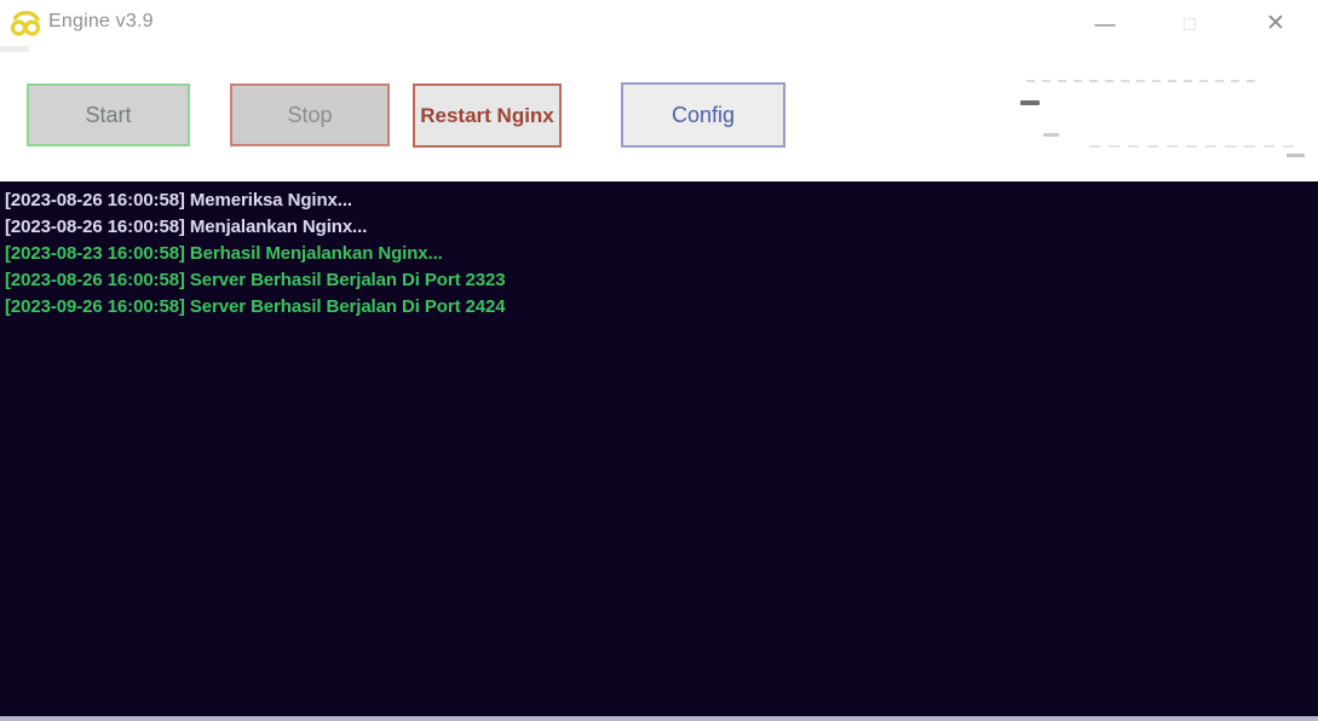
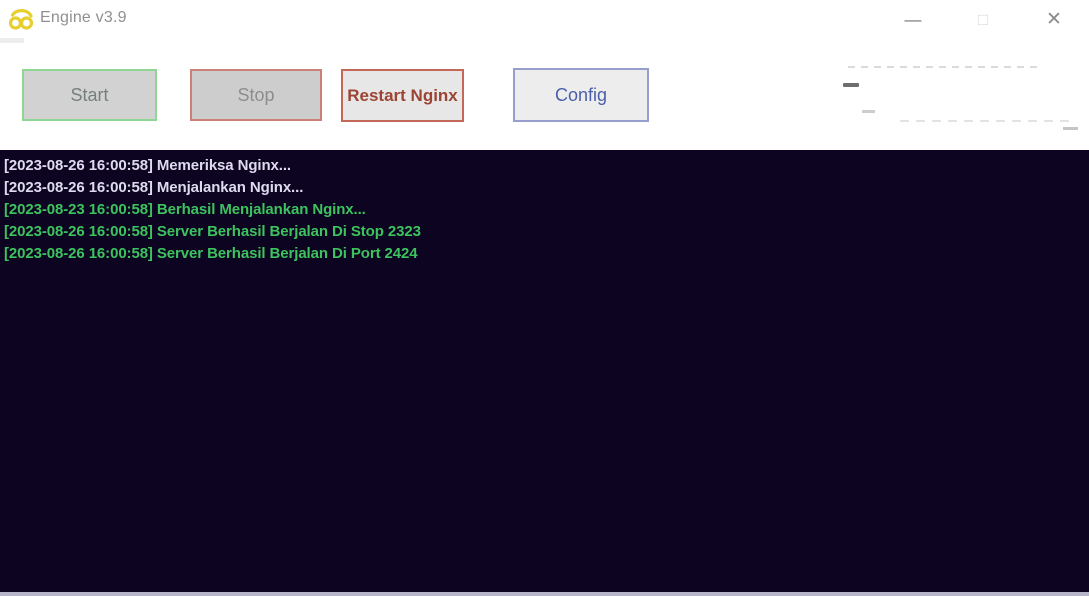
  Engine v3.9
  —
  □
  ✕
  Start
  Stop
  Restart Nginx
  Config
  [2023-08-26 16:00:58] Memeriksa Nginx...
  [2023-08-26 16:00:58] Menjalankan Nginx...
  [2023-08-23 16:00:58] Berhasil Menjalankan Nginx...
- [2023-08-26 16:00:58] Server Berhasil Berjalan Di Port 2323
+ [2023-08-26 16:00:58] Server Berhasil Berjalan Di Stop 2323
- [2023-09-26 16:00:58] Server Berhasil Berjalan Di Port 2424
+ [2023-08-26 16:00:58] Server Berhasil Berjalan Di Port 2424
